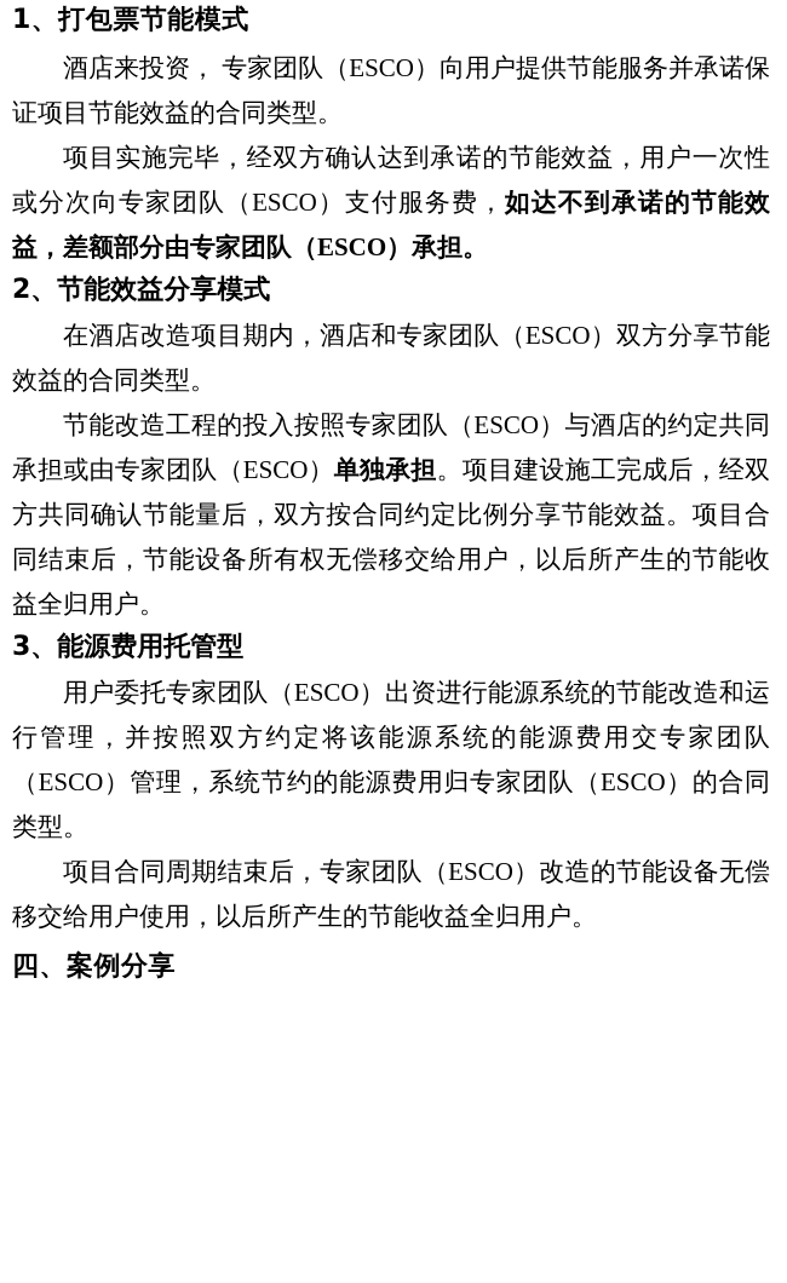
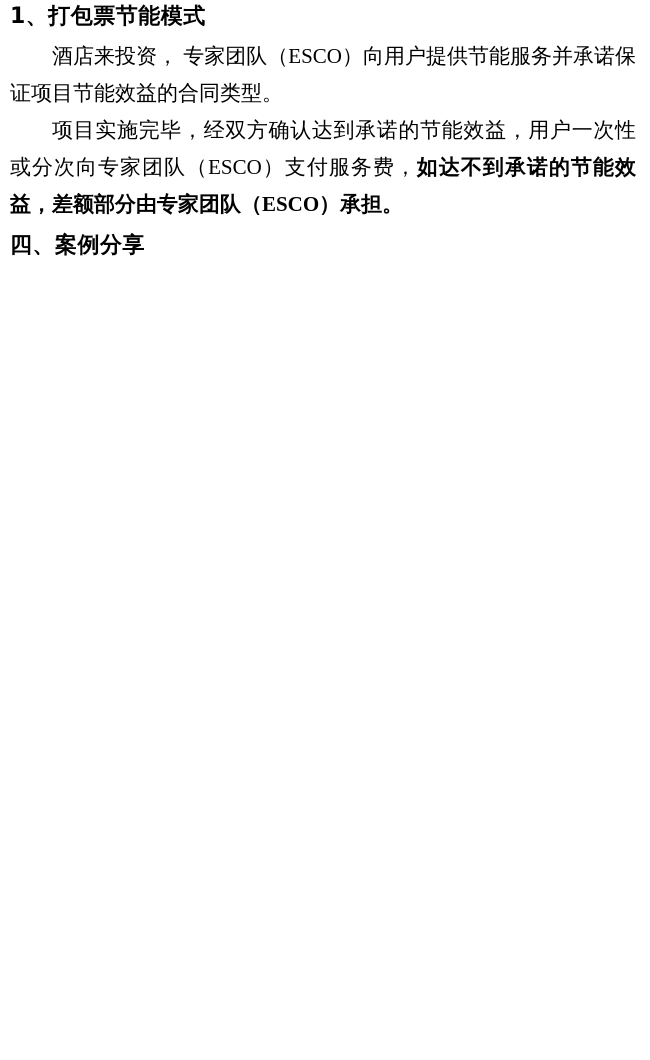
  1、打包票节能模式
  酒店来投资， 专家团队（ESCO）向用户提供节能服务并承诺保证项目节能效益的合同类型。
  项目实施完毕，经双方确认达到承诺的节能效益，用户一次性或分次向专家团队（ESCO）支付服务费，如达不到承诺的节能效益，差额部分由专家团队（ESCO）承担。
- 2、节能效益分享模式
- 在酒店改造项目期内，酒店和专家团队（ESCO）双方分享节能效益的合同类型。
- 节能改造工程的投入按照专家团队（ESCO）与酒店的约定共同承担或由专家团队（ESCO）单独承担。项目建设施工完成后，经双方共同确认节能量后，双方按合同约定比例分享节能效益。项目合同结束后，节能设备所有权无偿移交给用户，以后所产生的节能收益全归用户。
- 3、能源费用托管型
- 用户委托专家团队（ESCO）出资进行能源系统的节能改造和运行管理，并按照双方约定将该能源系统的能源费用交专家团队（ESCO）管理，系统节约的能源费用归专家团队（ESCO）的合同类型。
- 项目合同周期结束后，专家团队（ESCO）改造的节能设备无偿移交给用户使用，以后所产生的节能收益全归用户。
  四、案例分享
